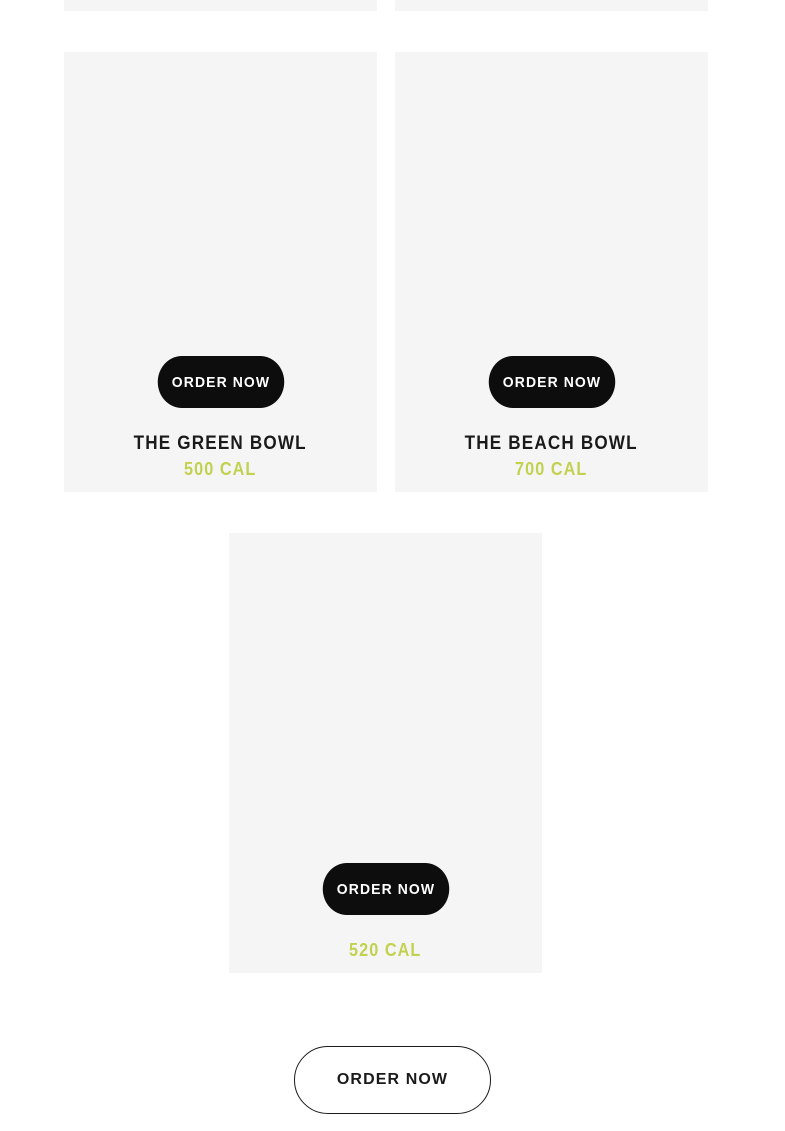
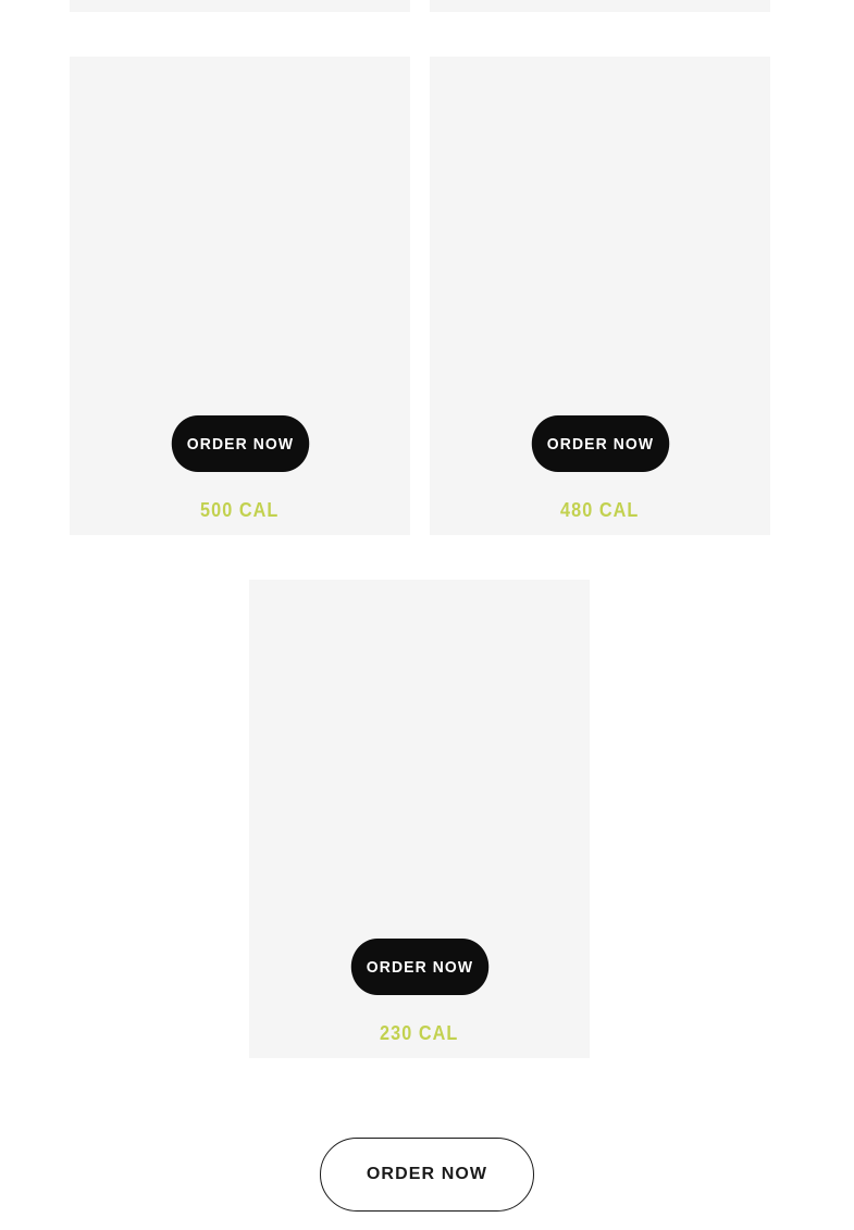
  ORDER NOW
- THE GREEN BOWL
  500 CAL
  ORDER NOW
- THE BEACH BOWL
- 700 CAL
+ 480 CAL
  ORDER NOW
- 520 CAL
+ 230 CAL
  ORDER NOW
